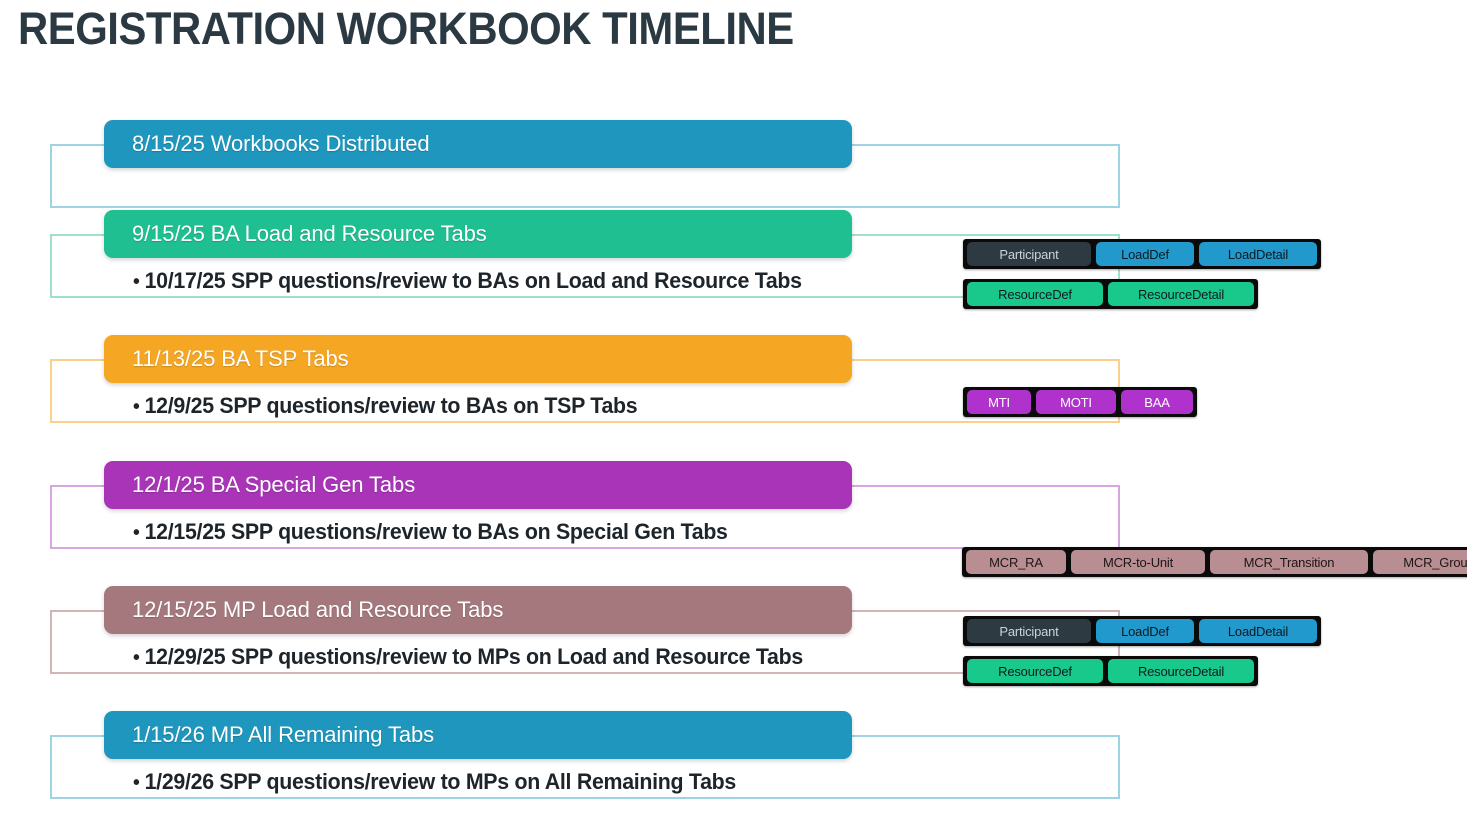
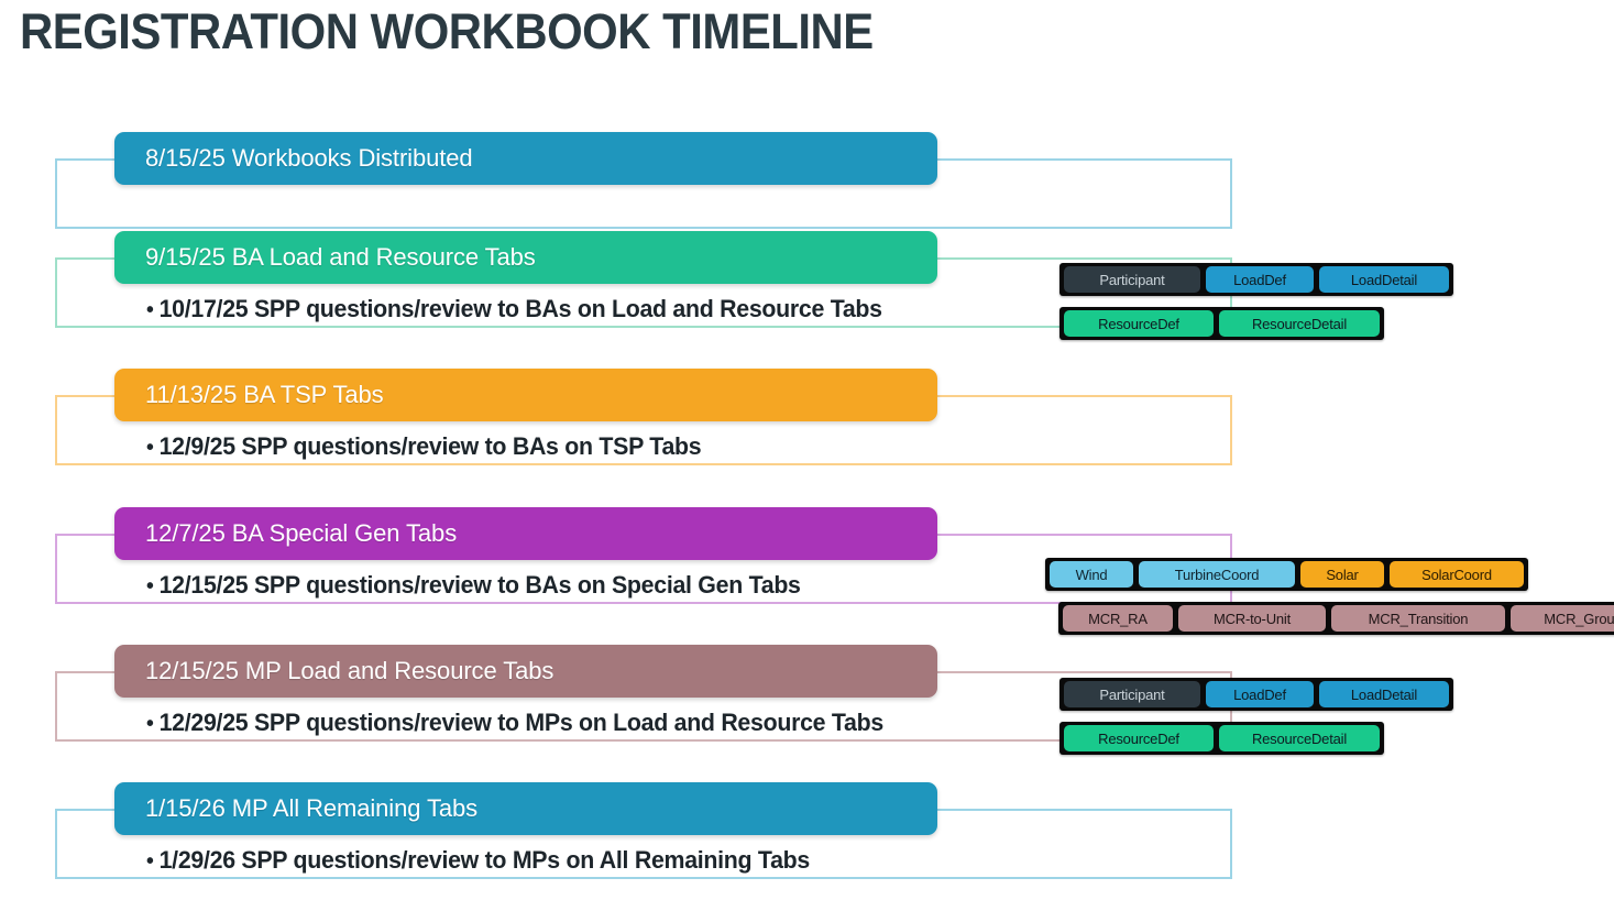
  REGISTRATION WORKBOOK TIMELINE
  8/15/25 Workbooks Distributed
  9/15/25 BA Load and Resource Tabs
  • 10/17/25 SPP questions/review to BAs on Load and Resource Tabs
  Participant
  LoadDef
  LoadDetail
  ResourceDef
  ResourceDetail
  11/13/25 BA TSP Tabs
  • 12/9/25 SPP questions/review to BAs on TSP Tabs
- MTI
- MOTI
- BAA
- 12/1/25 BA Special Gen Tabs
+ 12/7/25 BA Special Gen Tabs
  • 12/15/25 SPP questions/review to BAs on Special Gen Tabs
+ Wind
+ TurbineCoord
+ Solar
+ SolarCoord
  MCR_RA
  MCR-to-Unit
  MCR_Transition
  MCR_Grou
  12/15/25 MP Load and Resource Tabs
  • 12/29/25 SPP questions/review to MPs on Load and Resource Tabs
  Participant
  LoadDef
  LoadDetail
  ResourceDef
  ResourceDetail
  1/15/26 MP All Remaining Tabs
  • 1/29/26 SPP questions/review to MPs on All Remaining Tabs
